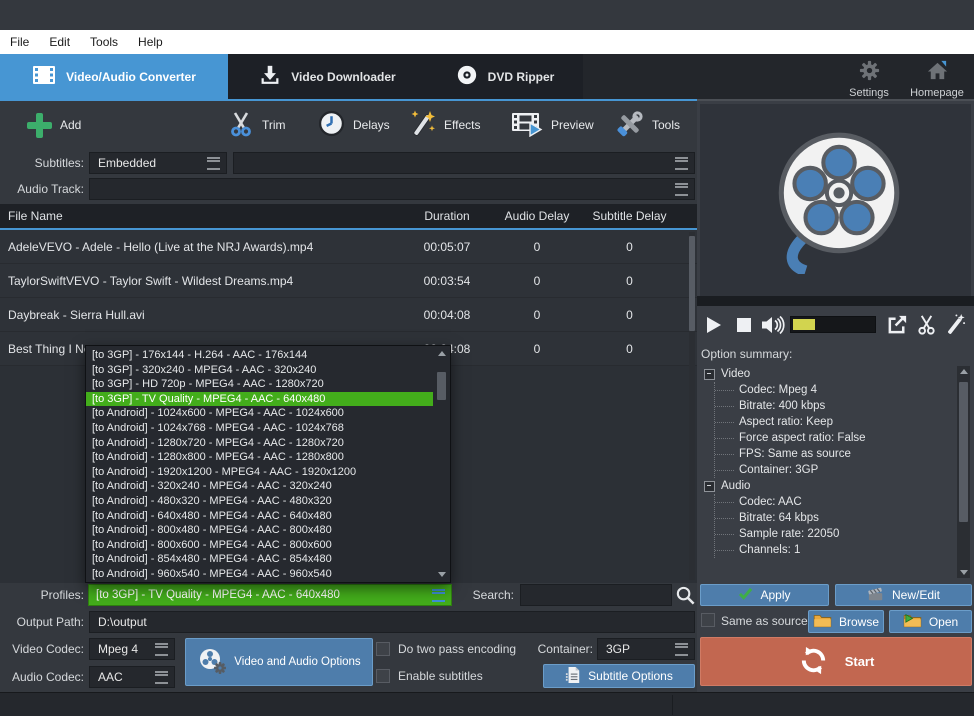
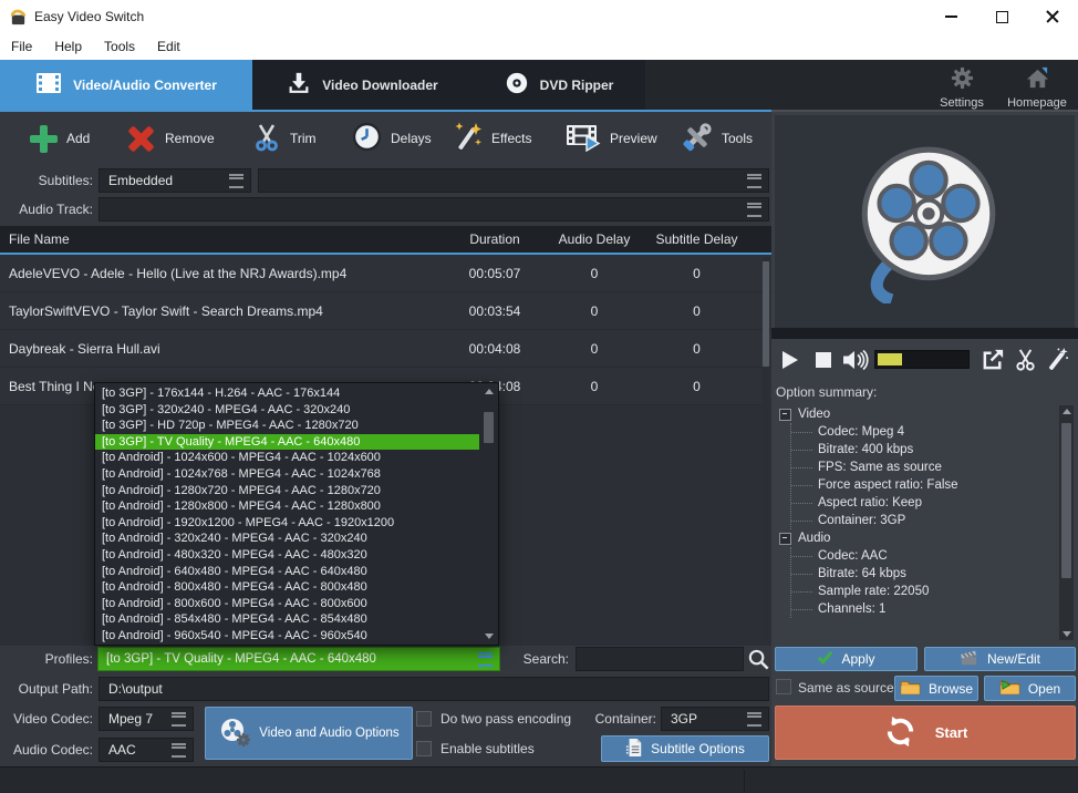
+ Easy Video Switch
  File
- Edit
+ Help
  Tools
- Help
+ Edit
  Video/Audio Converter
  Video Downloader
  DVD Ripper
  Settings
  Homepage
  Add
+ Remove
  Trim
  Delays
  Effects
  Preview
  Tools
  Subtitles:
  Embedded
  Audio Track:
  File Name
  Duration
  Audio Delay
  Subtitle Delay
  AdeleVEVO - Adele - Hello (Live at the NRJ Awards).mp4
  00:05:07
  0
  0
- TaylorSwiftVEVO - Taylor Swift - Wildest Dreams.mp4
+ TaylorSwiftVEVO - Taylor Swift - Search Dreams.mp4
  00:03:54
  0
  0
  Daybreak - Sierra Hull.avi
  00:04:08
  0
  0
  Best Thing I N
  0
  0
  [to 3GP] - 176x144 - H.264 - AAC - 176x144
  [to 3GP] - 320x240 - MPEG4 - AAC - 320x240
  [to 3GP] - HD 720p - MPEG4 - AAC - 1280x720
  [to 3GP] - TV Quality - MPEG4 - AAC - 640x480
  [to Android] - 1024x600 - MPEG4 - AAC - 1024x600
  [to Android] - 1024x768 - MPEG4 - AAC - 1024x768
  [to Android] - 1280x720 - MPEG4 - AAC - 1280x720
  [to Android] - 1280x800 - MPEG4 - AAC - 1280x800
  [to Android] - 1920x1200 - MPEG4 - AAC - 1920x1200
  [to Android] - 320x240 - MPEG4 - AAC - 320x240
  [to Android] - 480x320 - MPEG4 - AAC - 480x320
  [to Android] - 640x480 - MPEG4 - AAC - 640x480
  [to Android] - 800x480 - MPEG4 - AAC - 800x480
  [to Android] - 800x600 - MPEG4 - AAC - 800x600
  [to Android] - 854x480 - MPEG4 - AAC - 854x480
  [to Android] - 960x540 - MPEG4 - AAC - 960x540
  Profiles:
  [to 3GP] - TV Quality - MPEG4 - AAC - 640x480
  Search:
  Output Path:
  D:\output
  Video Codec:
- Mpeg 4
+ Mpeg 7
  Audio Codec:
  AAC
  Video and Audio Options
  Do two pass encoding
  Enable subtitles
  Container:
  3GP
  Subtitle Options
  Option summary:
  Video
  Codec: Mpeg 4
  Bitrate: 400 kbps
- Aspect ratio: Keep
+ FPS: Same as source
  Force aspect ratio: False
- FPS: Same as source
+ Aspect ratio: Keep
  Container: 3GP
  Audio
  Codec: AAC
  Bitrate: 64 kbps
  Sample rate: 22050
  Channels: 1
  Apply
  New/Edit
  Same as source
  Browse
  Open
  Start
